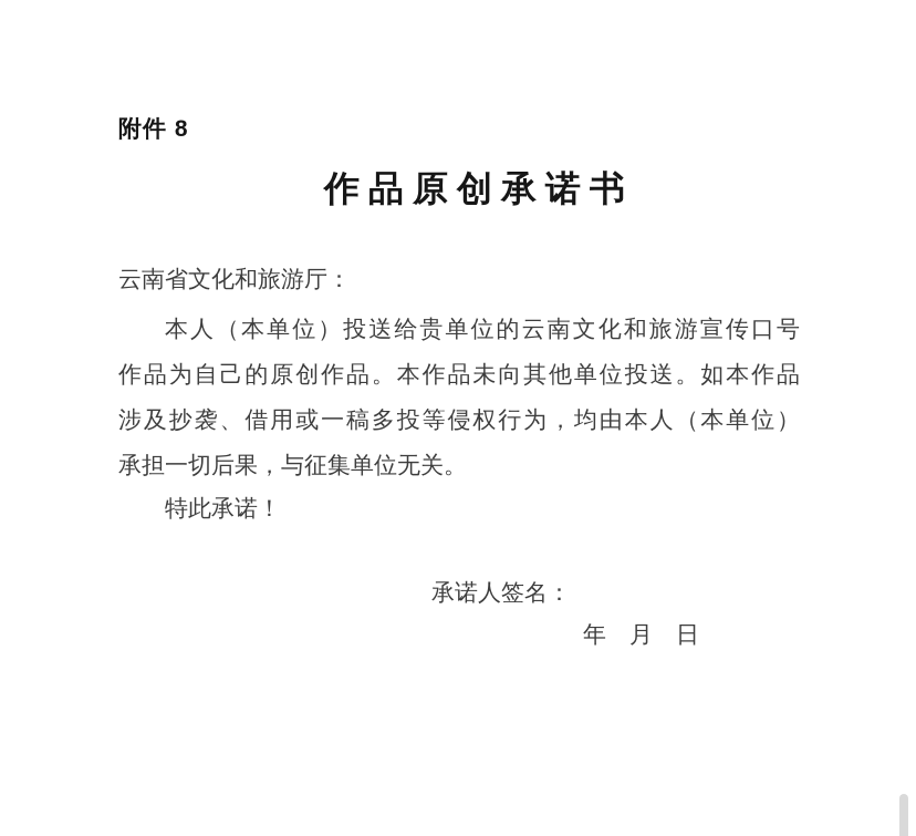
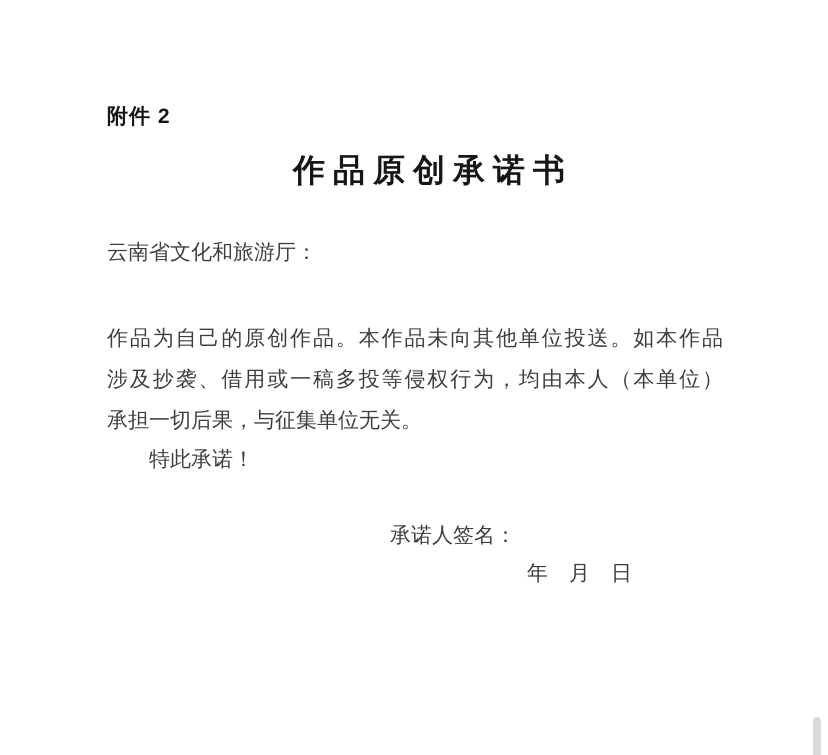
- 附件 8
+ 附件 2
  作品原创承诺书
  云南省文化和旅游厅：
- 本人（本单位）投送给贵单位的云南文化和旅游宣传口号
  作品为自己的原创作品。本作品未向其他单位投送。如本作品
  涉及抄袭、借用或一稿多投等侵权行为，均由本人（本单位）
  承担一切后果，与征集单位无关。
  特此承诺！
  承诺人签名：
  年 月 日
